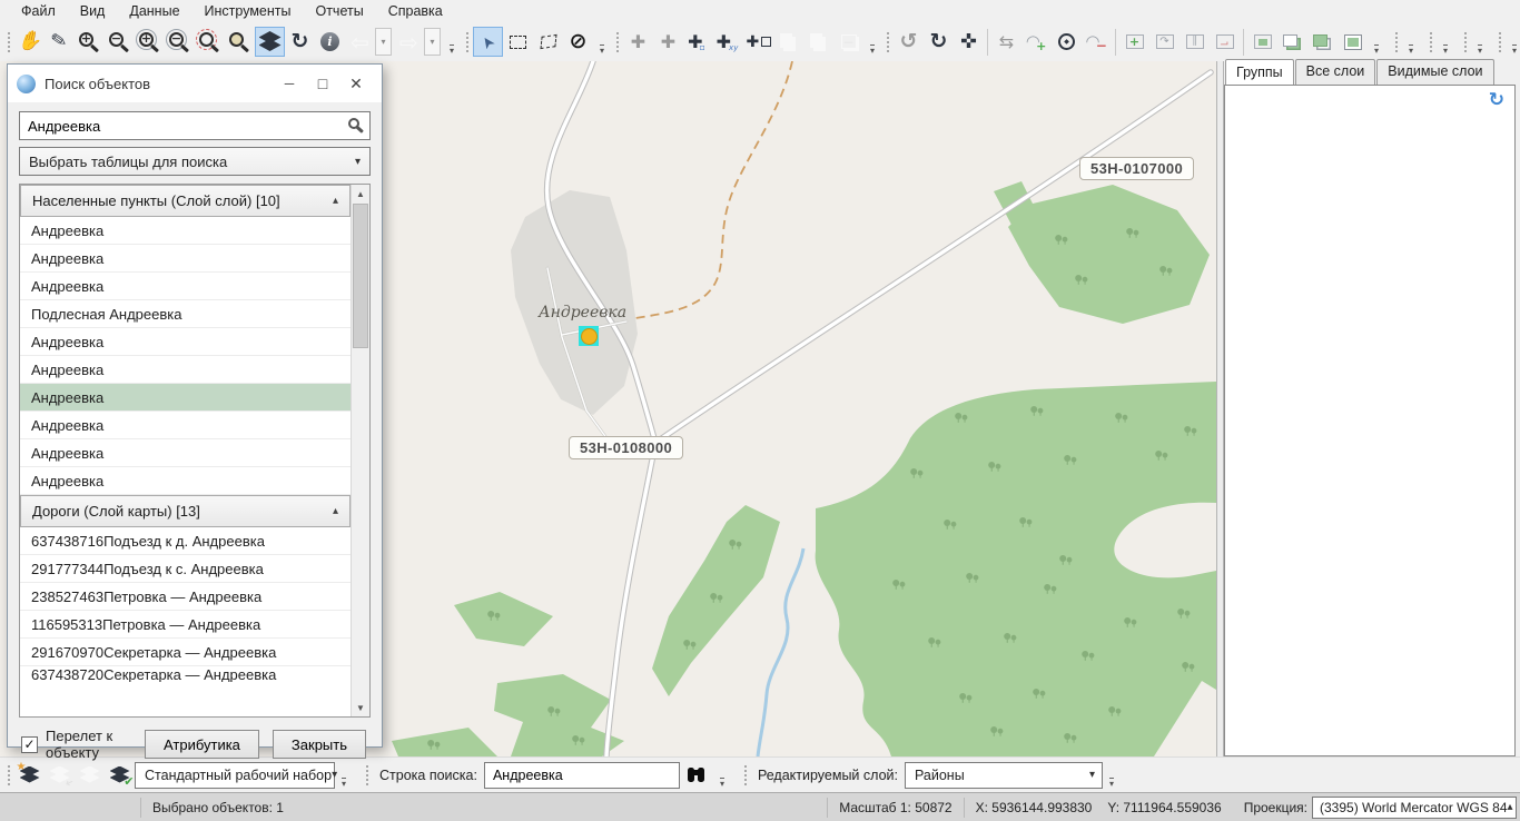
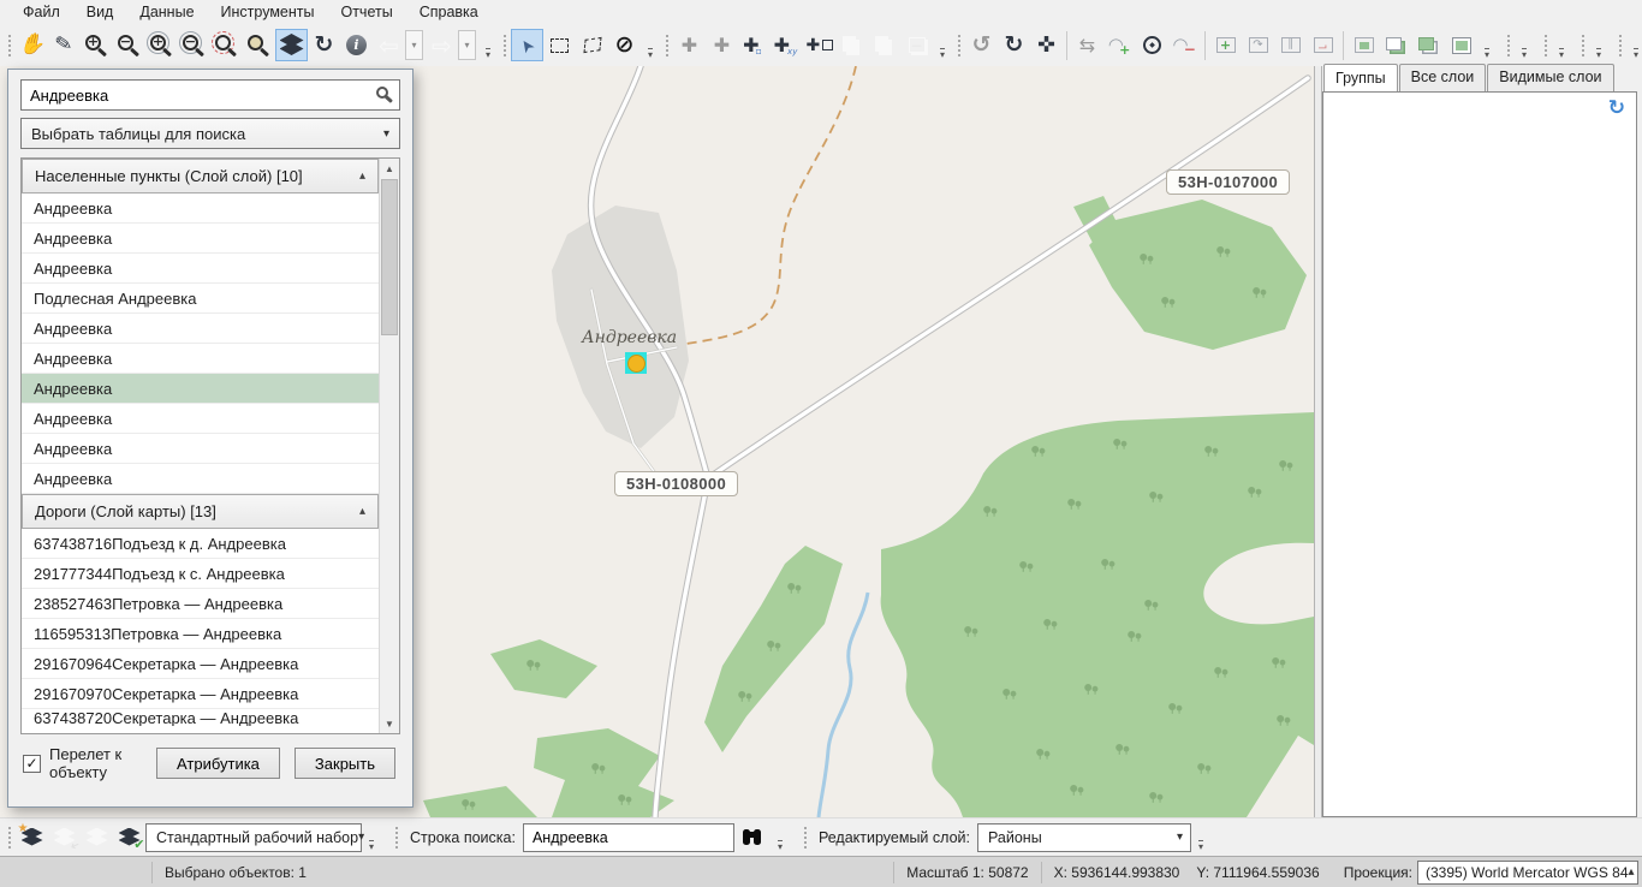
  Файл
  Вид
  Данные
  Инструменты
  Отчеты
  Справка
  ▾
  ▾
  Андреевка
  53Н-0108000
  53Н-0107000
- Поиск объектов
  Андреевка
  Выбрать таблицы для поиска
  Населенные пункты (Слой слой) [10]
  ▴
  Андреевка
  Андреевка
  Андреевка
  Подлесная Андреевка
  Андреевка
  Андреевка
  Андреевка
  Андреевка
  Андреевка
  Андреевка
  Дороги (Слой карты) [13]
  ▴
  637438716Подъезд к д. Андреевка
  291777344Подъезд к с. Андреевка
  238527463Петровка — Андреевка
  116595313Петровка — Андреевка
+ 291670964Секретарка — Андреевка
  291670970Секретарка — Андреевка
  637438720Секретарка — Андреевка
  ▲
  ▼
  Перелет к объекту
  Атрибутика
  Закрыть
  Группы
  Все слои
  Видимые слои
  Стандартный рабочий набор
  Строка поиска:
  Андреевка
  Редактируемый слой:
  Районы
  Выбрано объектов: 1
  Масштаб 1: 50872
  X: 5936144.993830
  Y: 7111964.559036
  Проекция:
  (3395) World Mercator WGS 84
